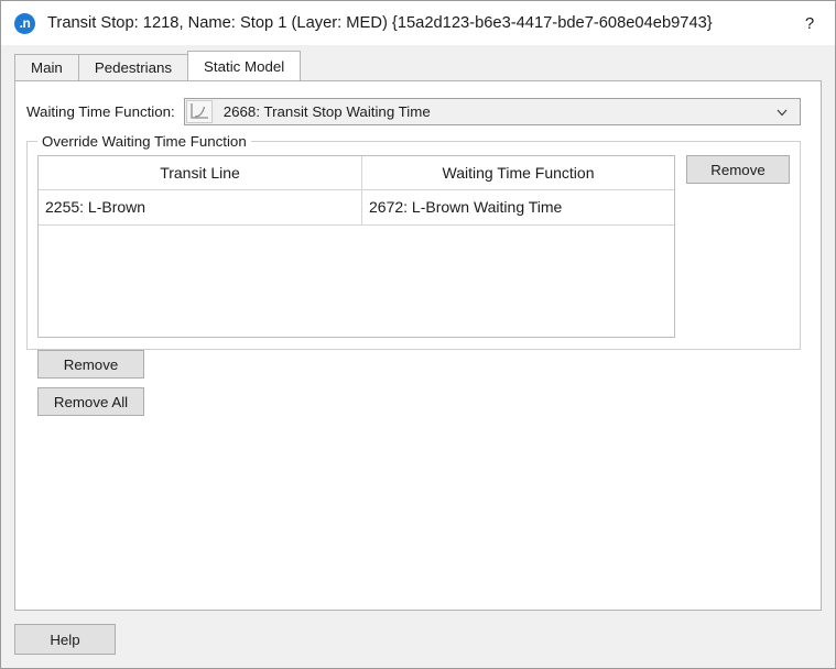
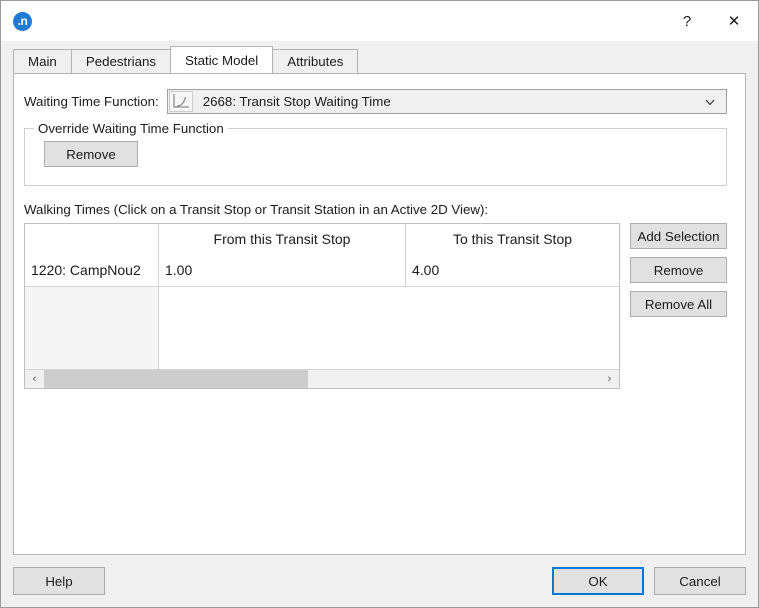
  .n
- Transit Stop: 1218, Name: Stop 1 (Layer: MED) {15a2d123-b6e3-4417-bde7-608e04eb9743}
  ?
+ ✕
  Main
  Pedestrians
  Static Model
+ Attributes
  Waiting Time Function:
  2668: Transit Stop Waiting Time
  Override Waiting Time Function
- Transit Line
- Waiting Time Function
- 2255: L-Brown
- 2672: L-Brown Waiting Time
  Remove
+ Walking Times (Click on a Transit Stop or Transit Station in an Active 2D View):
+ From this Transit Stop
+ To this Transit Stop
+ 1220: CampNou2
+ 1.00
+ 4.00
+ ‹
+ ›
+ Add Selection
  Remove
  Remove All
  Help
+ OK
+ Cancel
